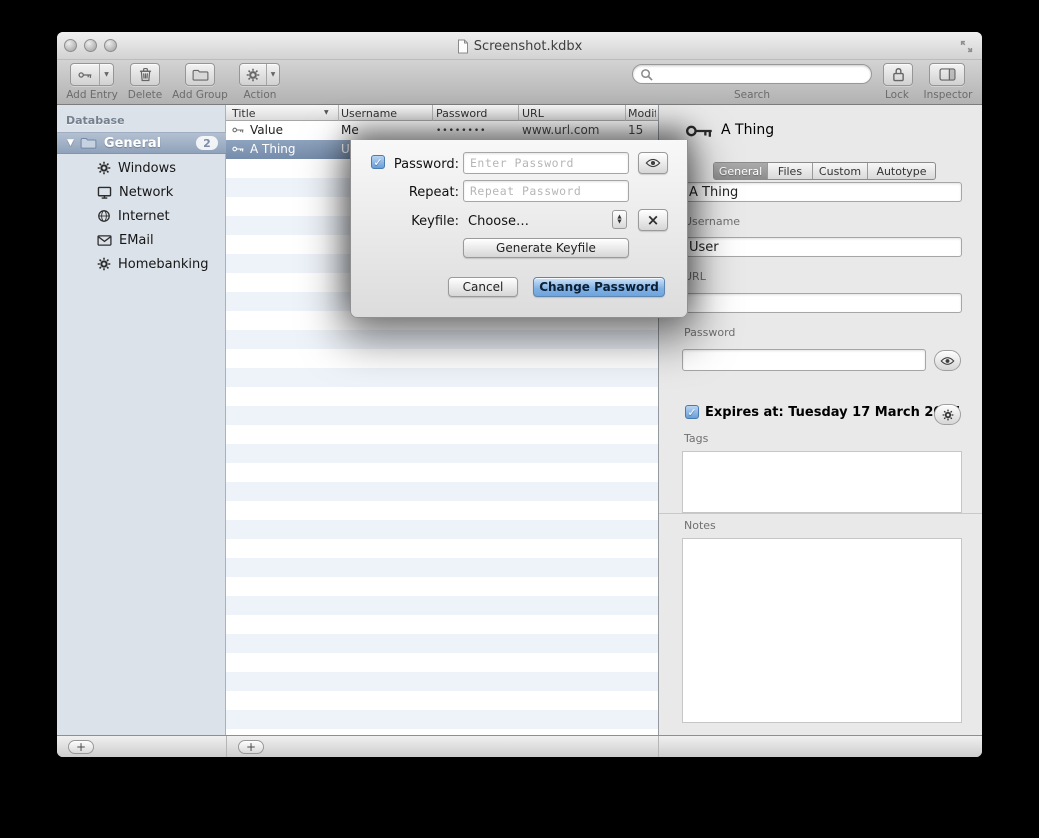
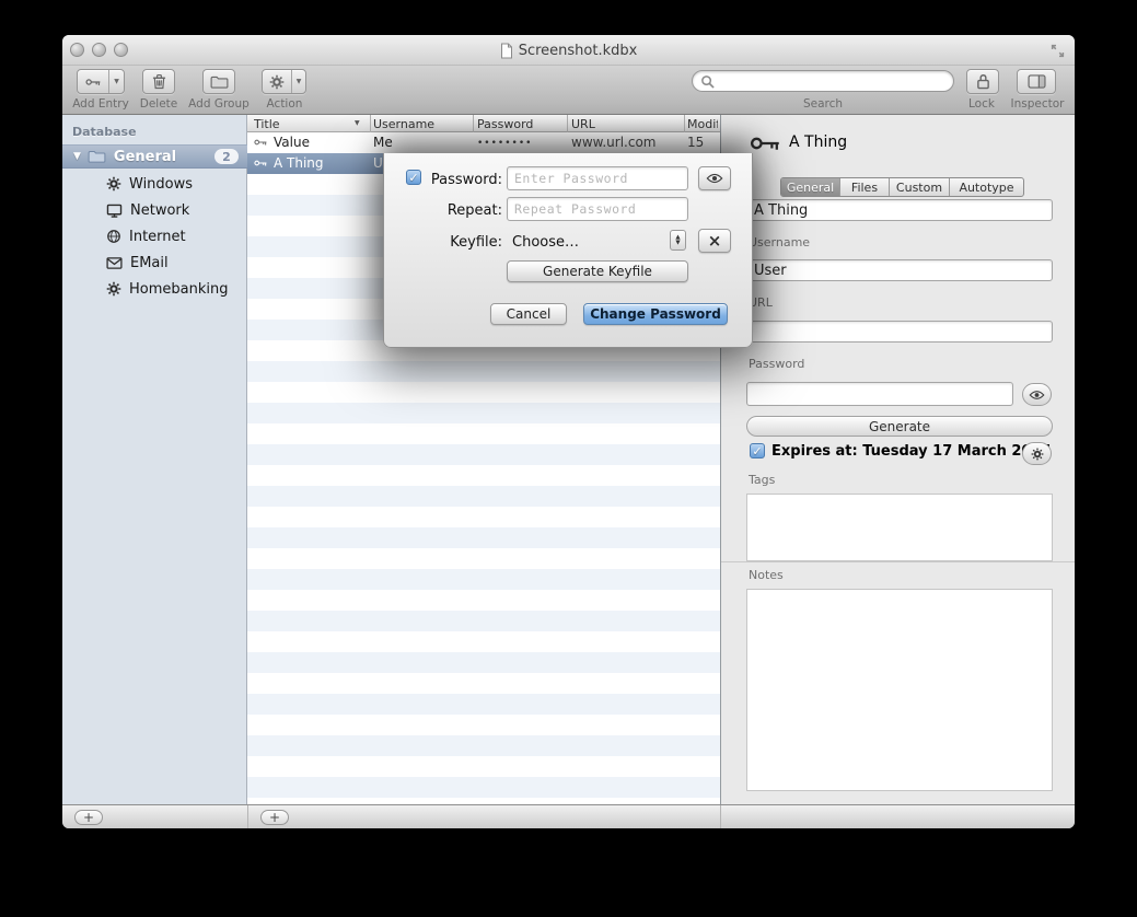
  Screenshot.kdbx
  Add Entry
  Delete
  Add Group
  Action
  Search
  Lock
  Inspector
  Database
  ▼
  General
  2
  Windows
  Network
  Internet
  EMail
  Homebanking
  Title
  Username
  Password
  URL
  Value
  Me
  ••••••••
  www.url.com
  15
  A Thing
  A Thing
  General
  Files
  Custom
  Autotype
  A Thing
  Username
  User
  URL
  Password
+ Generate
  ✓
  Expires at: Tuesday 17 March 2
  Tags
  Notes
  ✓
  Password:
  Enter Password
  Repeat:
  Repeat Password
  Keyfile:
  Choose…
  ×
  Generate Keyfile
  Cancel
  Change Password
  +
  +
